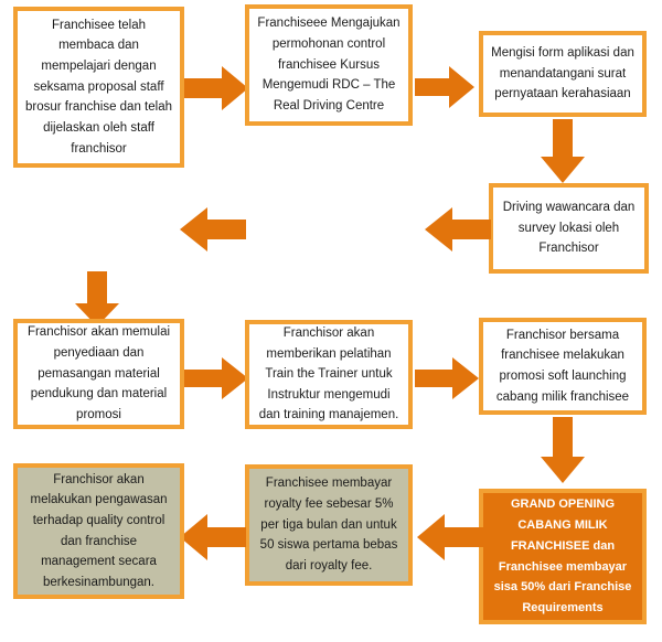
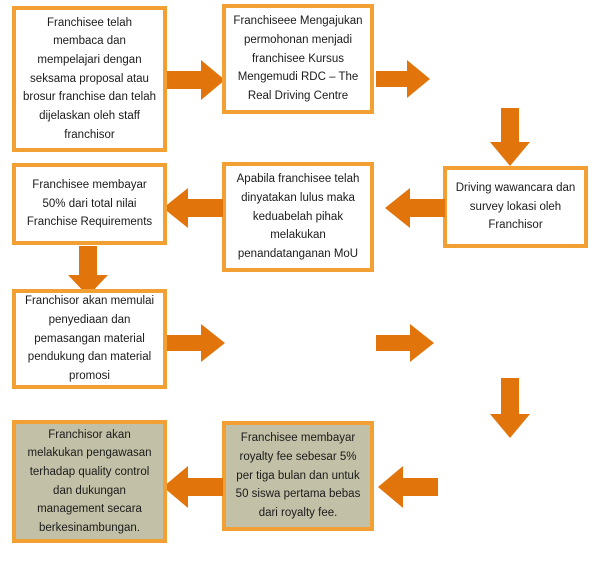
- Franchisee telah membaca dan mempelajari dengan seksama proposal staff brosur franchise dan telah dijelaskan oleh staff franchisor
+ Franchisee telah membaca dan mempelajari dengan seksama proposal atau brosur franchise dan telah dijelaskan oleh staff franchisor
- Franchiseee Mengajukan permohonan control franchisee Kursus Mengemudi RDC – The Real Driving Centre
+ Franchiseee Mengajukan permohonan menjadi franchisee Kursus Mengemudi RDC – The Real Driving Centre
- Mengisi form aplikasi dan menandatangani surat pernyataan kerahasiaan
  Driving wawancara dan survey lokasi oleh Franchisor
+ Apabila franchisee telah dinyatakan lulus maka keduabelah pihak melakukan penandatanganan MoU
+ Franchisee membayar 50% dari total nilai Franchise Requirements
  Franchisor akan memulai penyediaan dan pemasangan material pendukung dan material promosi
- Franchisor akan memberikan pelatihan Train the Trainer untuk Instruktur mengemudi dan training manajemen.
- Franchisor bersama franchisee melakukan promosi soft launching cabang milik franchisee
- GRAND OPENING CABANG MILIK FRANCHISEE dan Franchisee membayar sisa 50% dari Franchise Requirements
  Franchisee membayar royalty fee sebesar 5% per tiga bulan dan untuk 50 siswa pertama bebas dari royalty fee.
- Franchisor akan melakukan pengawasan terhadap quality control dan franchise management secara berkesinambungan.
+ Franchisor akan melakukan pengawasan terhadap quality control dan dukungan management secara berkesinambungan.
